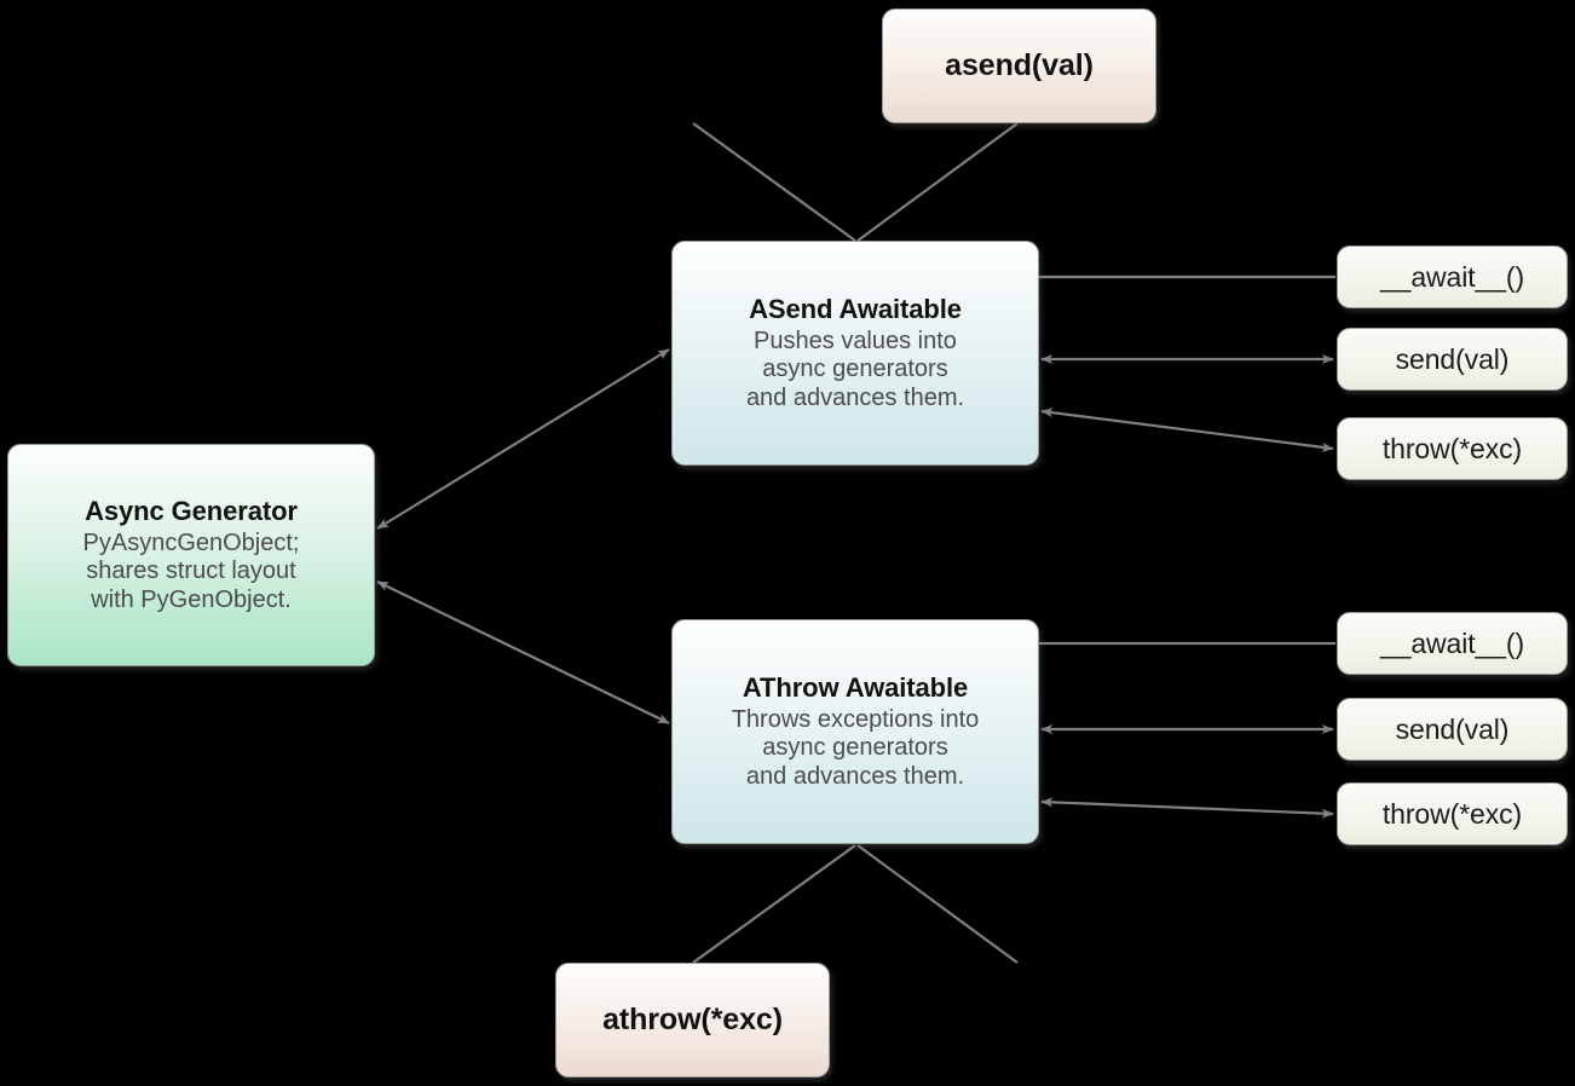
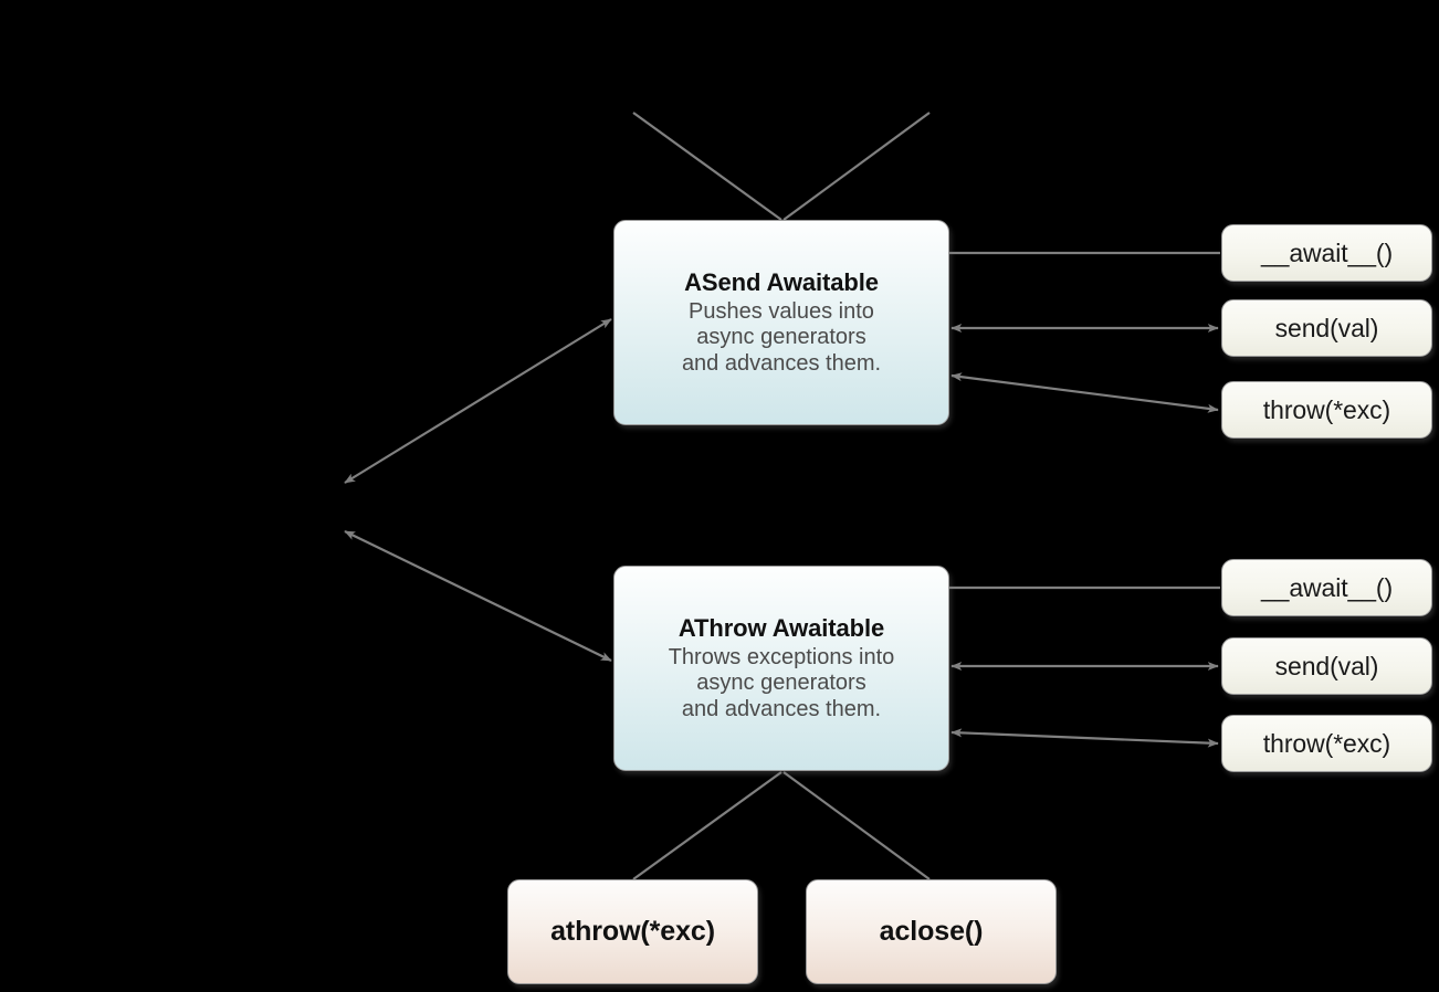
- asend(val)
  ASend Awaitable
  Pushes values into
  async generators
  and advances them.
  AThrow Awaitable
  Throws exceptions into
  async generators
  and advances them.
- Async Generator
- PyAsyncGenObject;
- shares struct layout
- with PyGenObject.
  __await__()
  send(val)
  throw(*exc)
  __await__()
  send(val)
  throw(*exc)
  athrow(*exc)
+ aclose()
